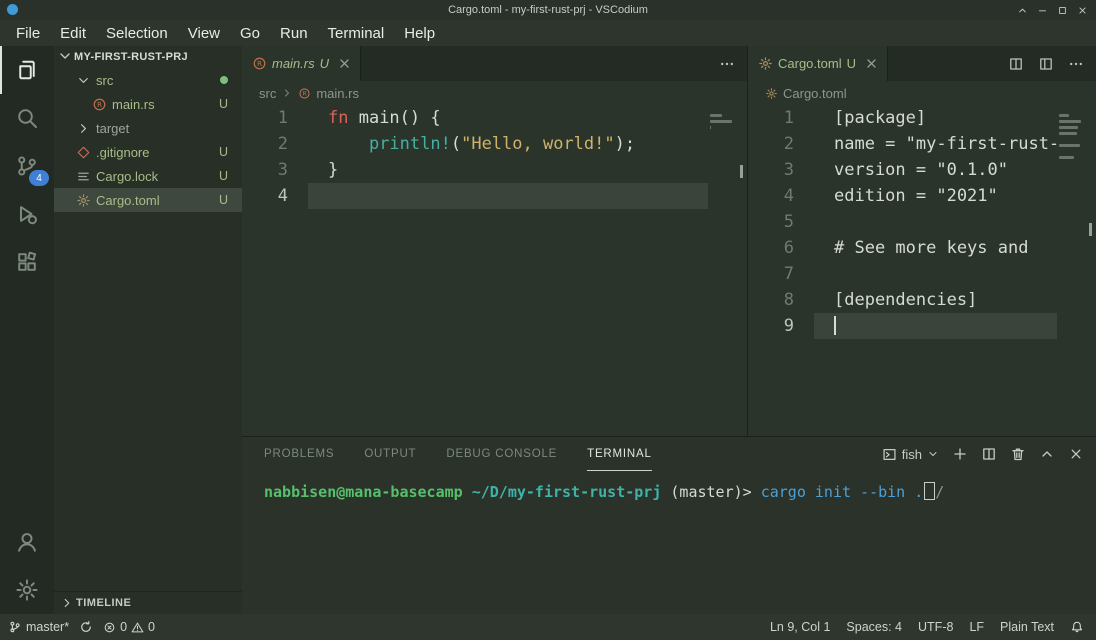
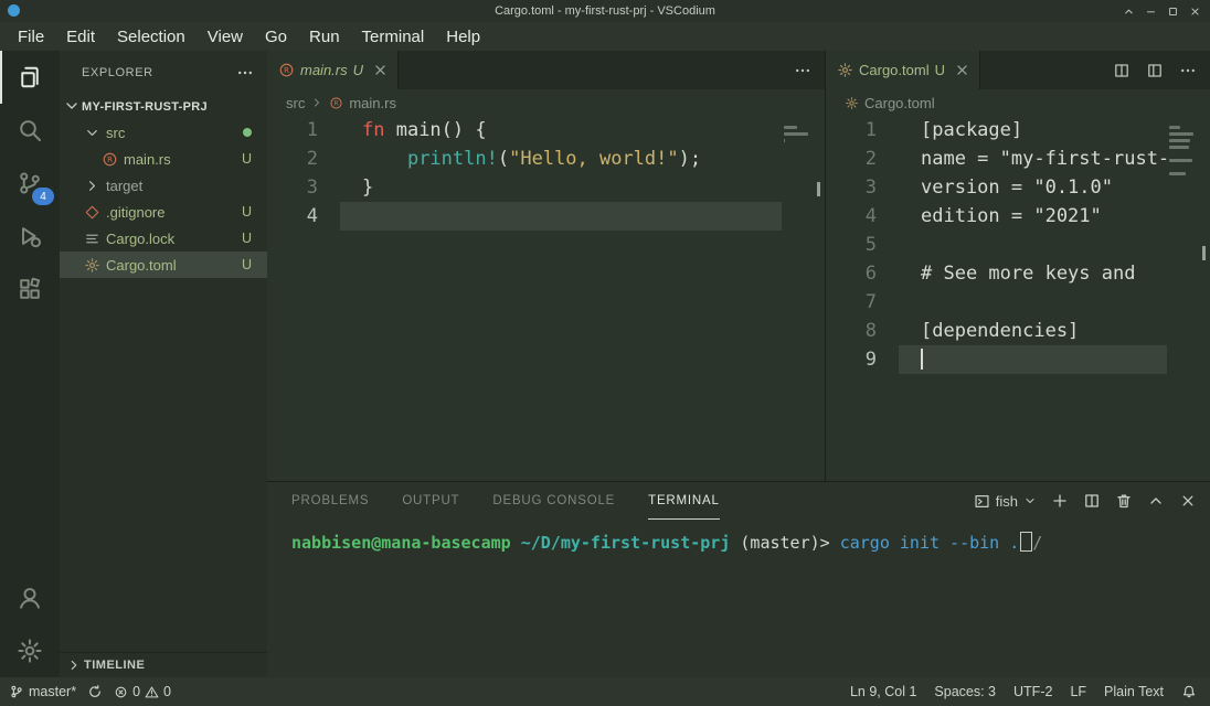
  Cargo.toml - my-first-rust-prj - VSCodium
  File
  Edit
  Selection
  View
  Go
  Run
  Terminal
  Help
  4
+ EXPLORER
  MY-FIRST-RUST-PRJ
  src
  R
  main.rs
  U
  target
  .gitignore
  U
  Cargo.lock
  U
  Cargo.toml
  U
  TIMELINE
  R
  main.rs
  U
  src
  main.rs
  1
  2
  3
  4
  fn main() {
  println!("Hello, world!");
  }
  Cargo.toml
  U
  Cargo.toml
  1
  2
  3
  4
  5
  6
  7
  8
  9
  [package]
  name = "my-first-rust-
  version = "0.1.0"
  edition = "2021"
  # See more keys and
  [dependencies]
  PROBLEMS
  OUTPUT
  DEBUG CONSOLE
  TERMINAL
  fish
  nabbisen@mana-basecamp ~/D/my-first-rust-prj (master)> cargo init --bin . /
  master*
  0
  0
  Ln 9, Col 1
- Spaces: 4
+ Spaces: 3
- UTF-8
+ UTF-2
  LF
  Plain Text
